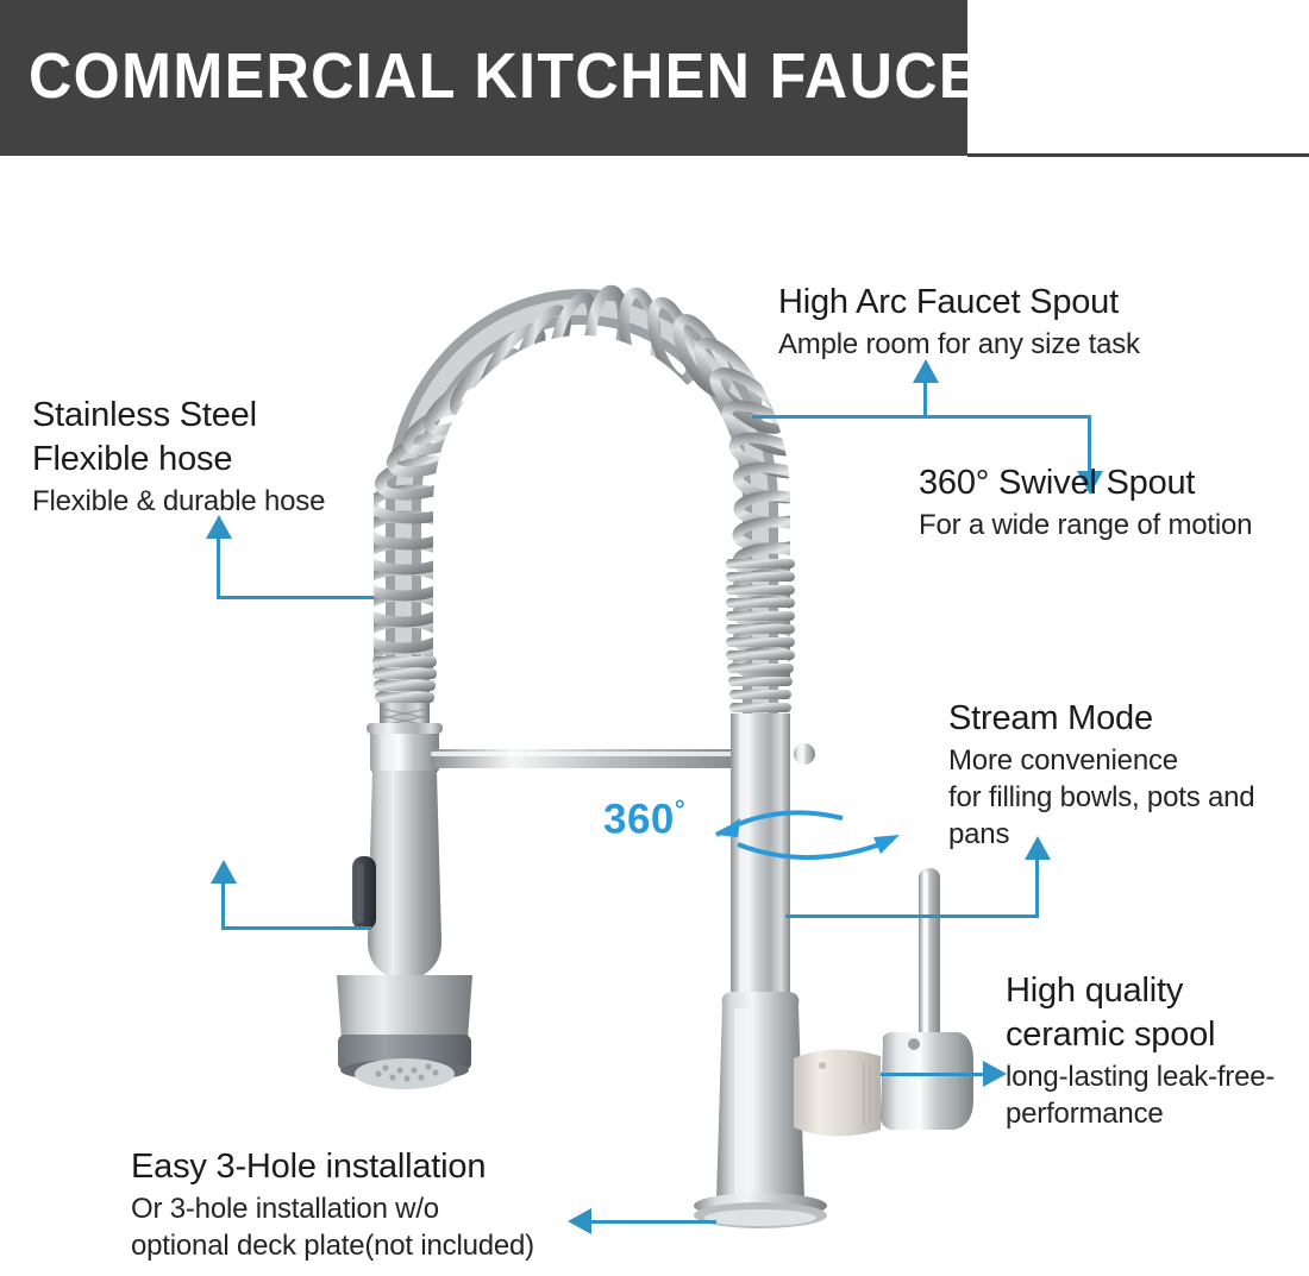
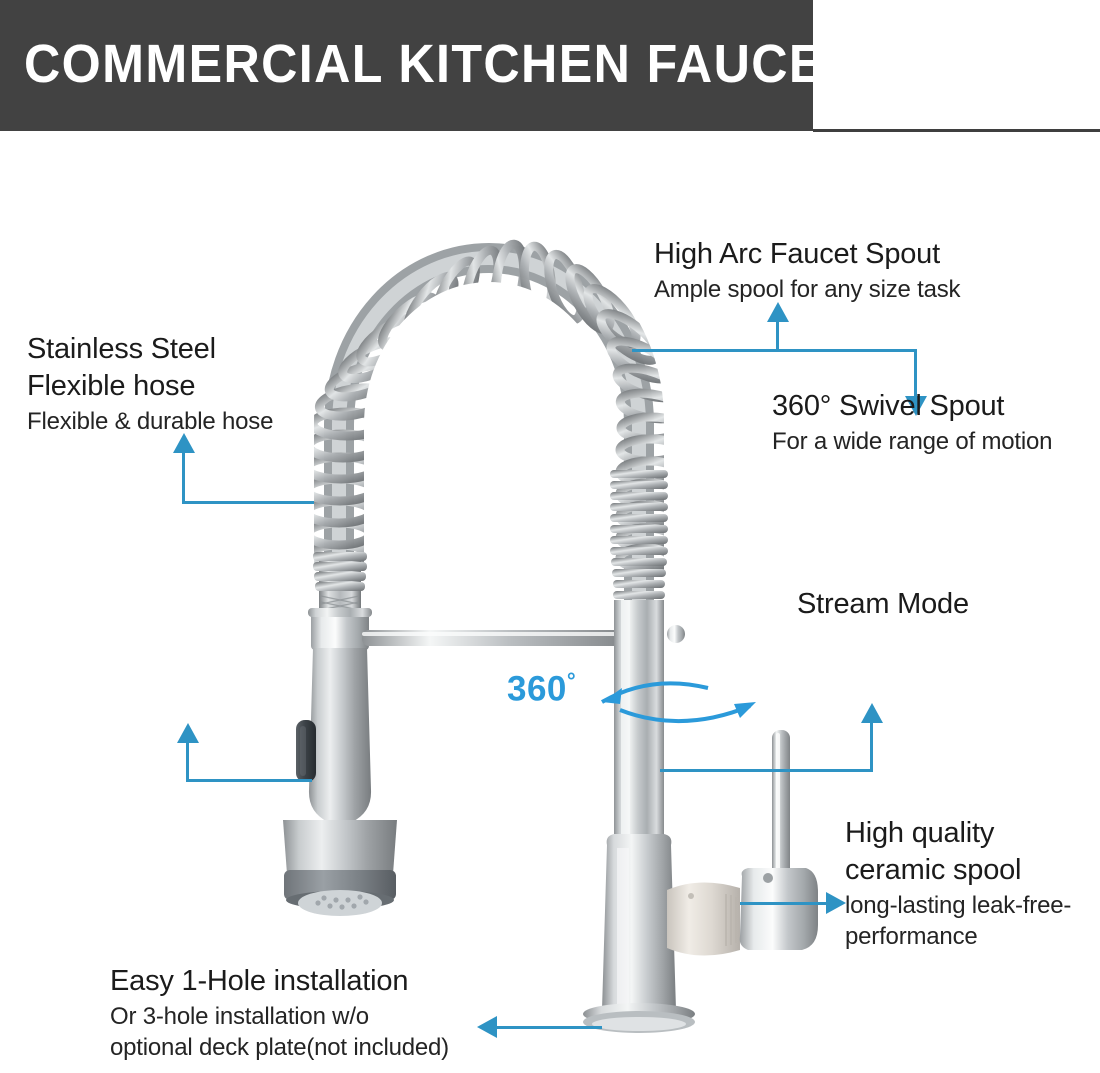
  COMMERCIAL KITCHEN FAU
  360°
  High Arc Faucet Spout
- Ample room for any size task
+ Ample spool for any size task
  360° Swivel Spout
  For a wide range of motion
  Stainless Steel
  Flexible hose
  Flexible & durable hose
  Stream Mode
- More convenience
- for filling bowls, pots and
- pans
  High quality
  ceramic spool
  long-lasting leak-free-
  performance
- Easy 3-Hole installation
+ Easy 1-Hole installation
  Or 3-hole installation w/o
  optional deck plate(not included)
